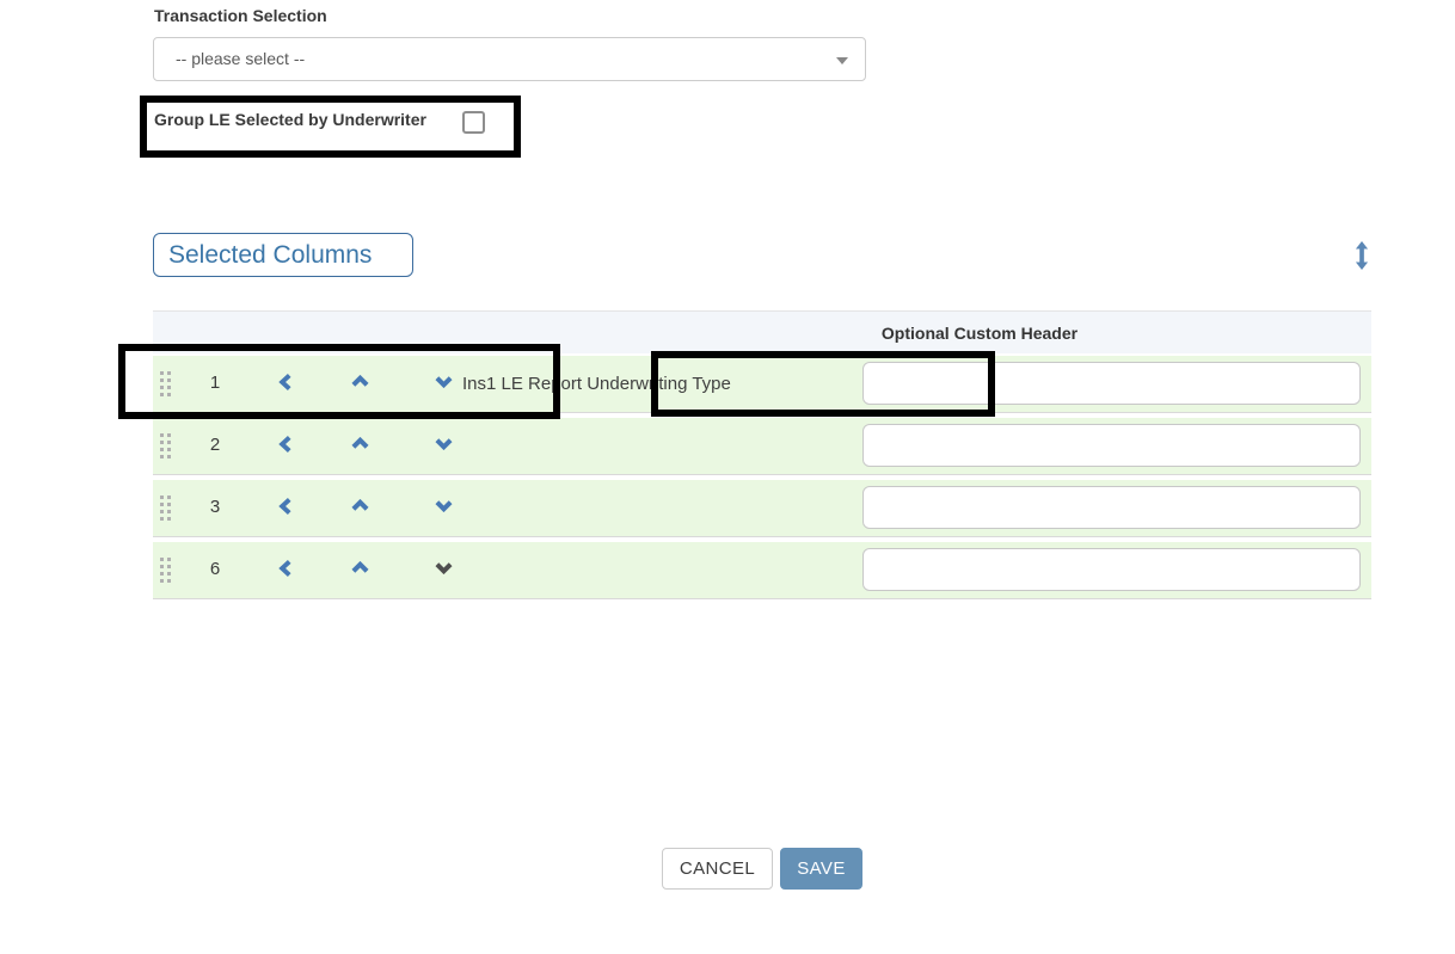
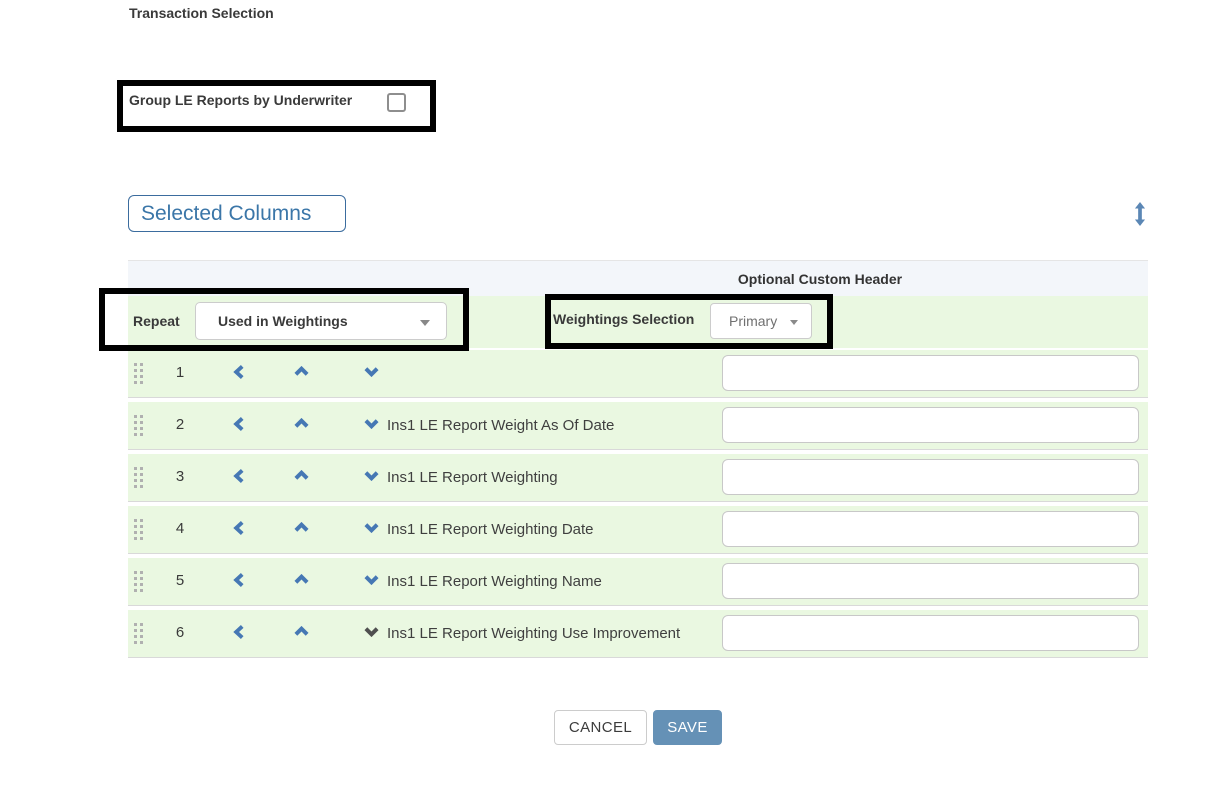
  Transaction Selection
- -- please select --
- Group LE Selected by Underwriter
+ Group LE Reports by Underwriter
  Selected Columns
  Optional Custom Header
+ Repeat
+ Used in Weightings
+ Weightings Selection
+ Primary
  1
- Ins1 LE Report Underwriting Type
  2
+ Ins1 LE Report Weight As Of Date
  3
+ Ins1 LE Report Weighting
+ 4
+ Ins1 LE Report Weighting Date
+ 5
+ Ins1 LE Report Weighting Name
  6
+ Ins1 LE Report Weighting Use Improvement
  CANCEL
  SAVE
